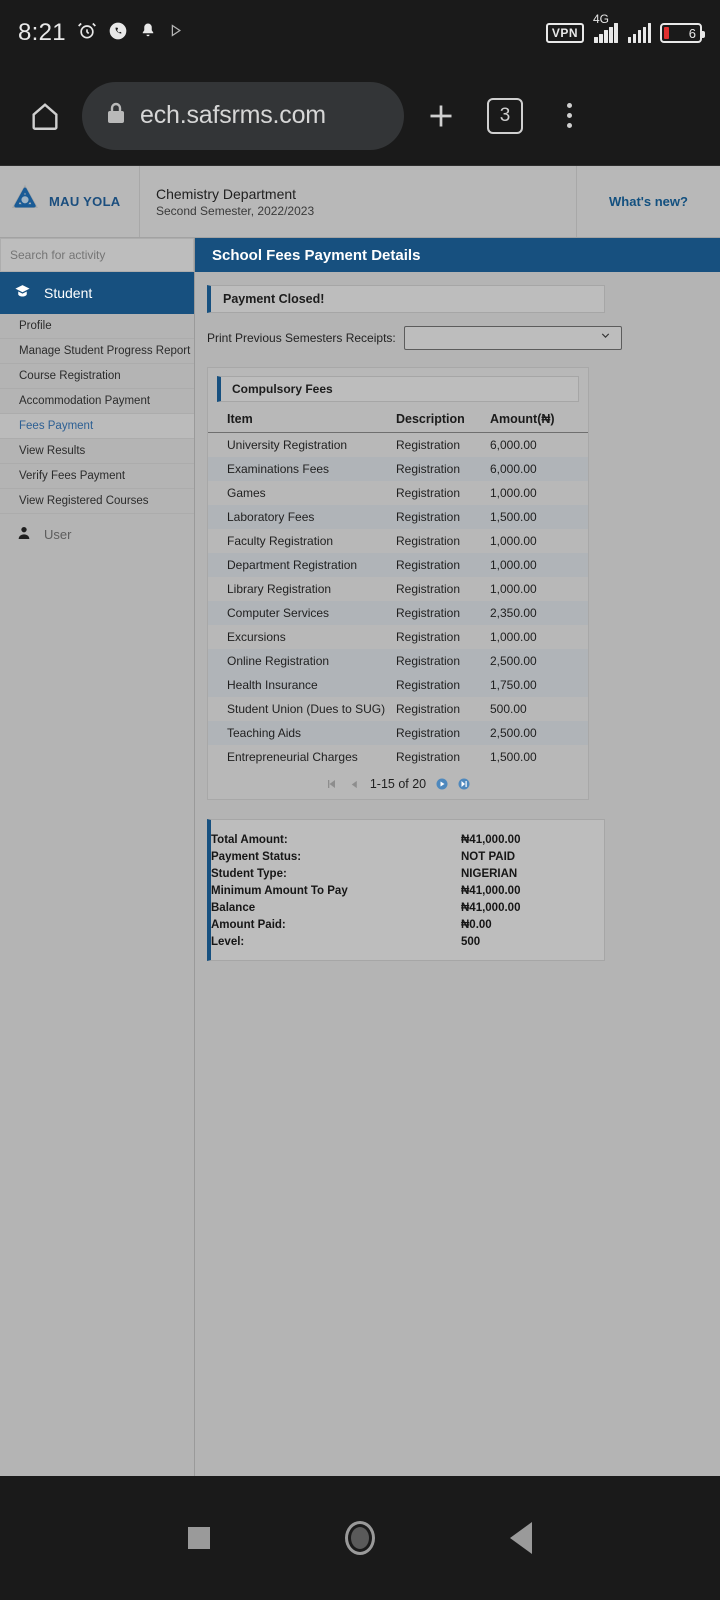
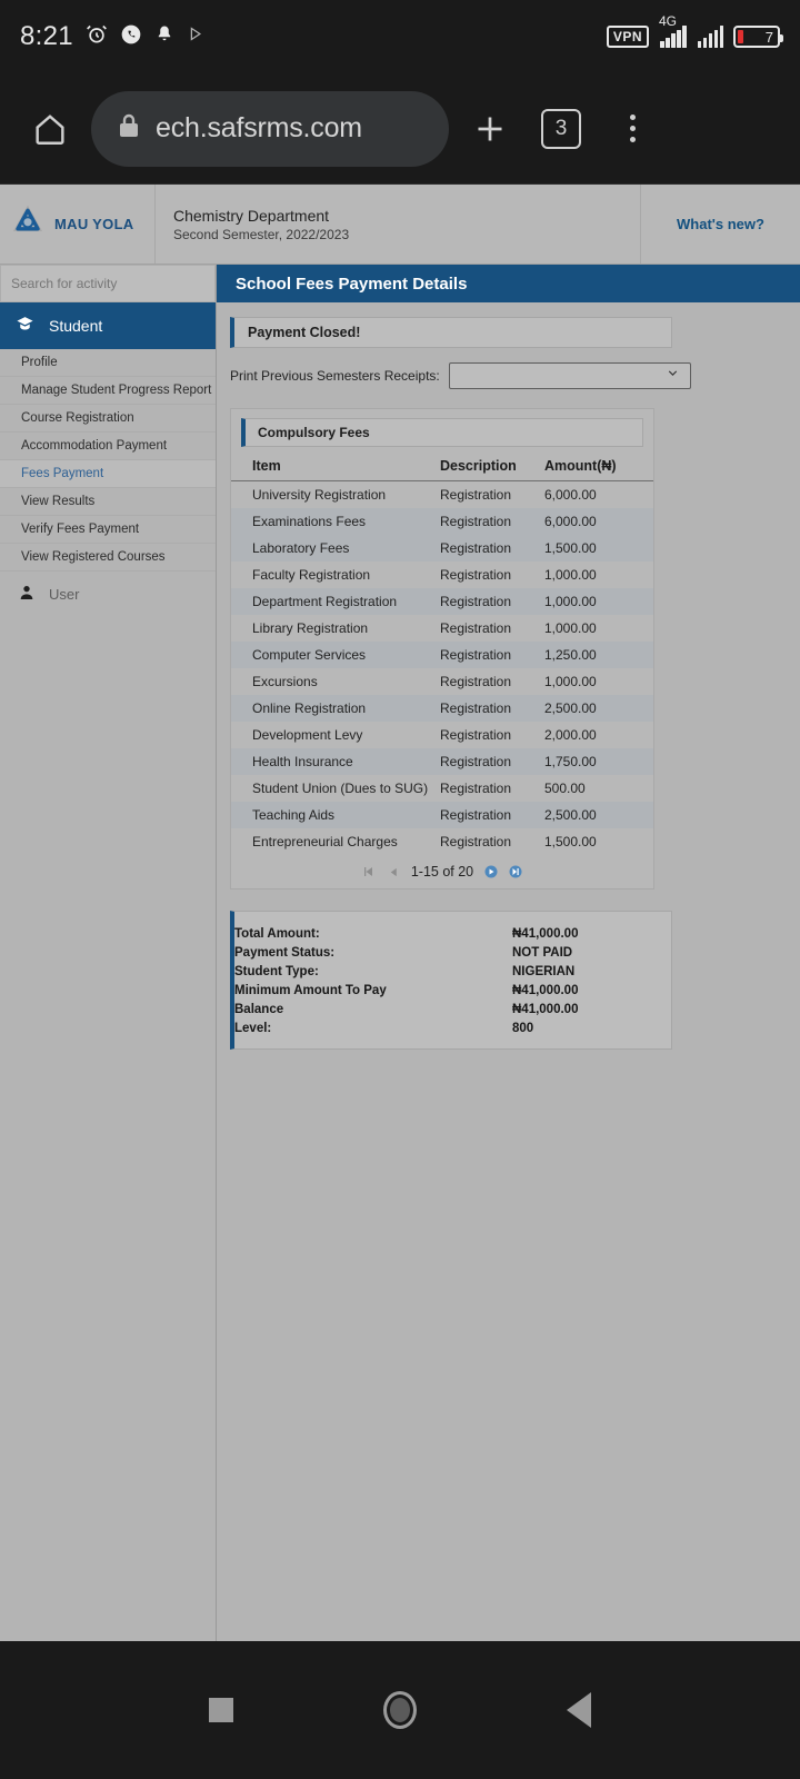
  8:21
  VPN
  4G
- 6
+ 7
  ech.safsrms.com
  3
  MAU YOLA
  Chemistry Department
  Second Semester, 2022/2023
  What's new?
  Search for activity
  Student
  Profile
  Manage Student Progress Report
  Course Registration
  Accommodation Payment
  Fees Payment
  View Results
  Verify Fees Payment
  View Registered Courses
  User
  School Fees Payment Details
  Payment Closed!
  Print Previous Semesters Receipts:
  Compulsory Fees
  Item	Description	Amount(₦)
  University Registration	Registration	6,000.00
  Examinations Fees	Registration	6,000.00
- Games	Registration	1,000.00
  Laboratory Fees	Registration	1,500.00
  Faculty Registration	Registration	1,000.00
  Department Registration	Registration	1,000.00
  Library Registration	Registration	1,000.00
- Computer Services	Registration	2,350.00
+ Computer Services	Registration	1,250.00
  Excursions	Registration	1,000.00
  Online Registration	Registration	2,500.00
+ Development Levy	Registration	2,000.00
  Health Insurance	Registration	1,750.00
  Student Union (Dues to SUG)	Registration	500.00
  Teaching Aids	Registration	2,500.00
  Entrepreneurial Charges	Registration	1,500.00
  1-15 of 20
  Total Amount:	₦41,000.00
  Payment Status:	NOT PAID
  Student Type:	NIGERIAN
  Minimum Amount To Pay	₦41,000.00
  Balance	₦41,000.00
- Amount Paid:	₦0.00
- Level:	500
+ Level:	800
